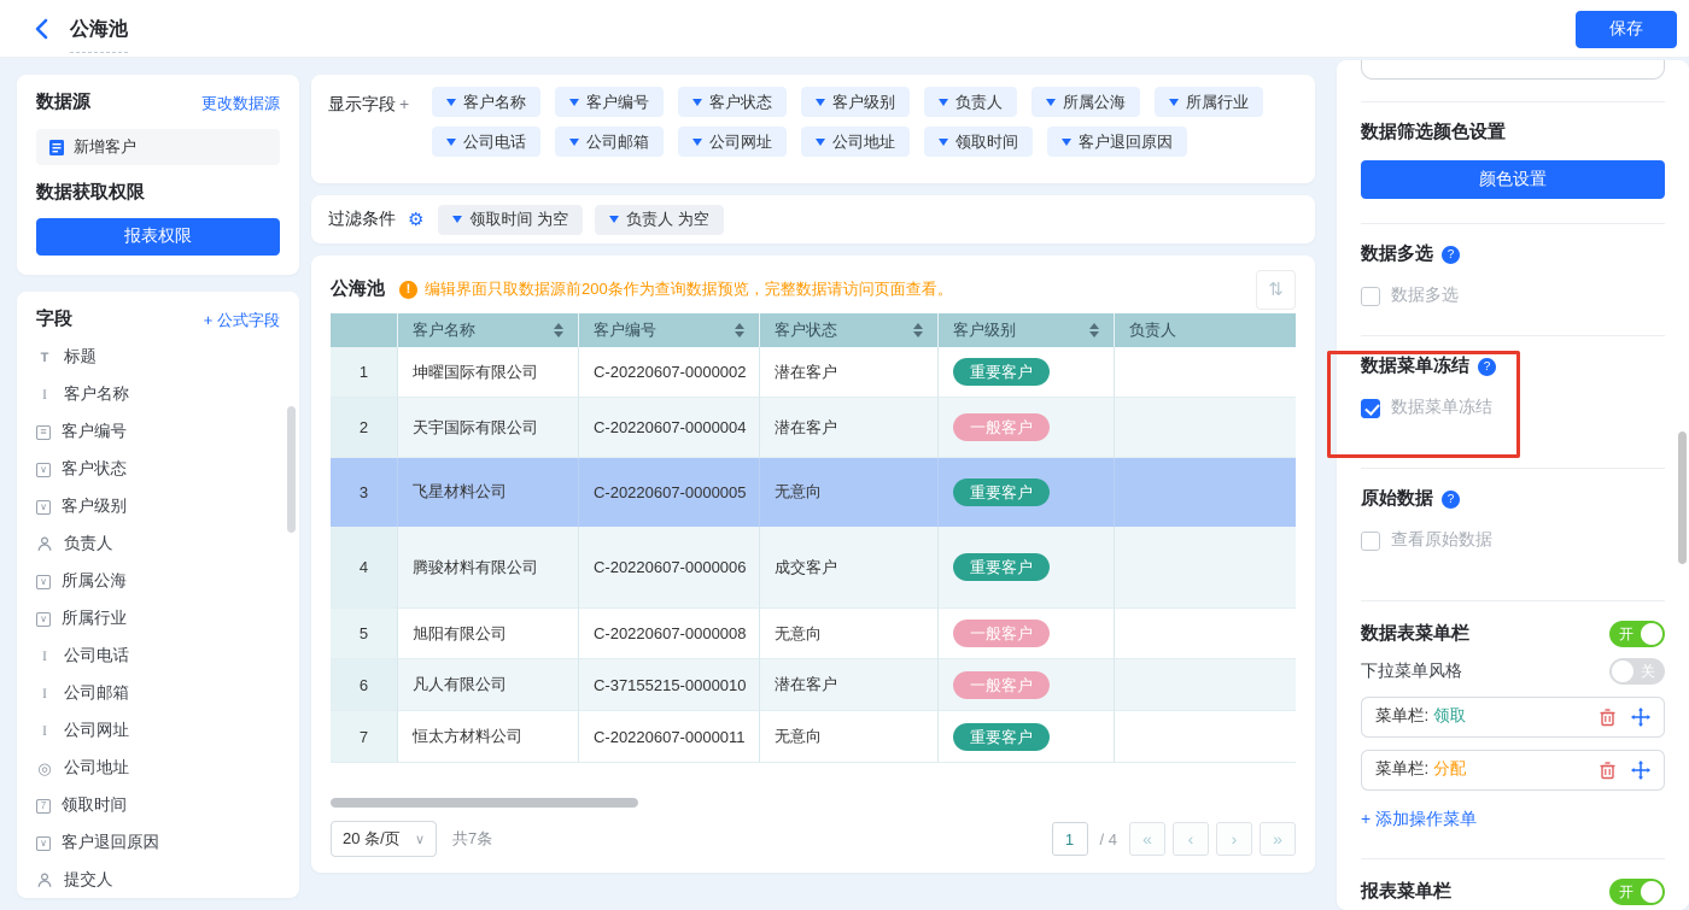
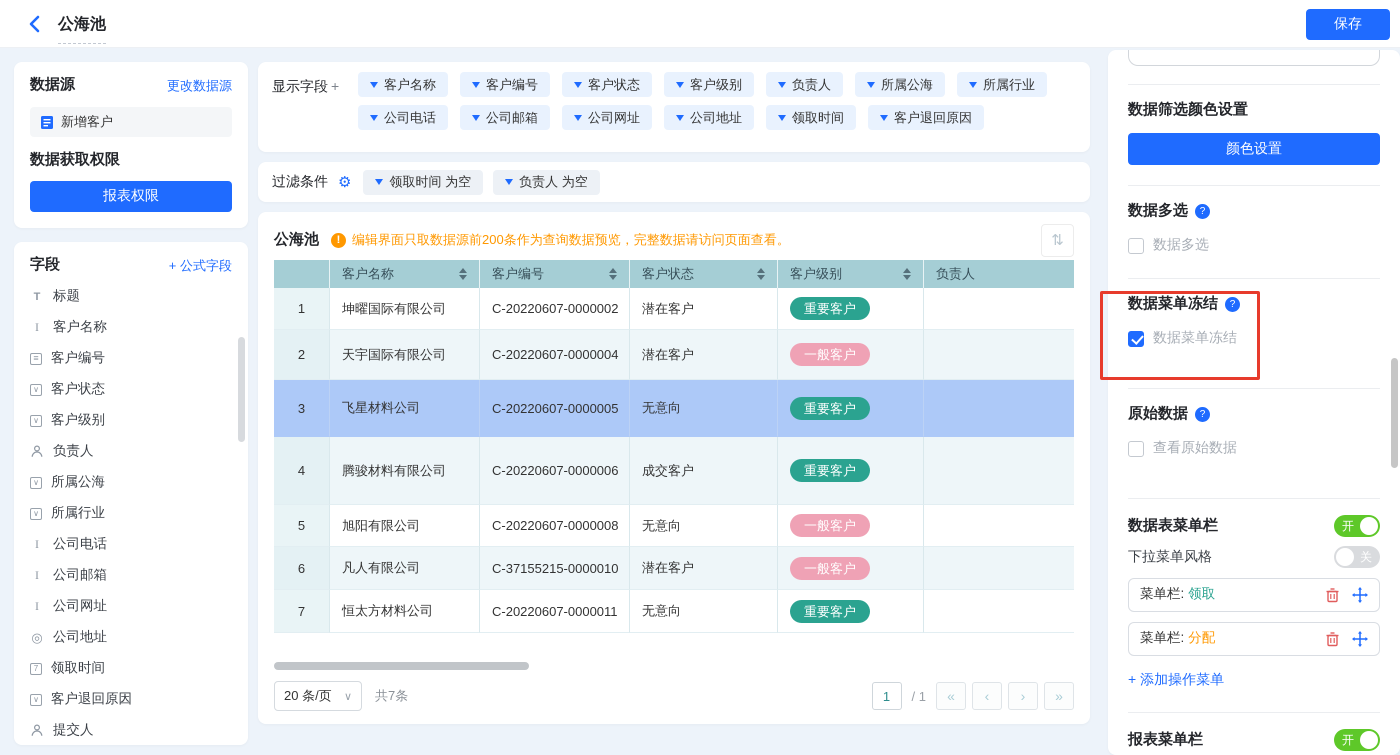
  公海池
  保存
  数据源
  更改数据源
  新增客户
  数据获取权限
  报表权限
  字段
  + 公式字段
  标题
  客户名称
  客户编号
  客户状态
  客户级别
  负责人
  所属公海
  所属行业
  公司电话
  公司邮箱
  公司网址
  公司地址
  领取时间
  客户退回原因
  提交人
  显示字段 +
  客户名称
  客户编号
  客户状态
  客户级别
  负责人
  所属公海
  所属行业
  公司电话
  公司邮箱
  公司网址
  公司地址
  领取时间
  客户退回原因
  过滤条件
  ⚙
  领取时间 为空
  负责人 为空
  公海池
  !
  编辑界面只取数据源前200条作为查询数据预览，完整数据请访问页面查看。
  ⇅
  客户名称
  客户编号
  客户状态
  客户级别
  负责人
  1
  坤曜国际有限公司
  C-20220607-0000002
  潜在客户
  重要客户
  2
  天宇国际有限公司
  C-20220607-0000004
  潜在客户
  一般客户
  3
  飞星材料公司
  C-20220607-0000005
  无意向
  重要客户
  4
  腾骏材料有限公司
  C-20220607-0000006
  成交客户
  重要客户
  5
  旭阳有限公司
  C-20220607-0000008
  无意向
  一般客户
  6
  凡人有限公司
  C-37155215-0000010
  潜在客户
  一般客户
  7
  恒太方材料公司
  C-20220607-0000011
  无意向
  重要客户
  20 条/页
  ∨
  共7条
  1
- / 4
+ / 1
  «
  ‹
  ›
  »
  数据筛选颜色设置
  颜色设置
  数据多选
  ?
  数据多选
  数据菜单冻结
  ?
  数据菜单冻结
  原始数据
  ?
  查看原始数据
  数据表菜单栏
  开
  下拉菜单风格
  关
  菜单栏:
  领取
  菜单栏:
  分配
  + 添加操作菜单
  报表菜单栏
  开
